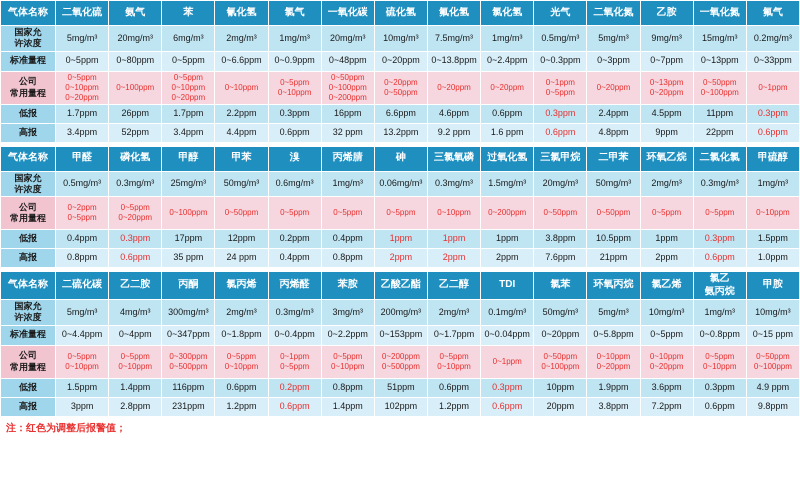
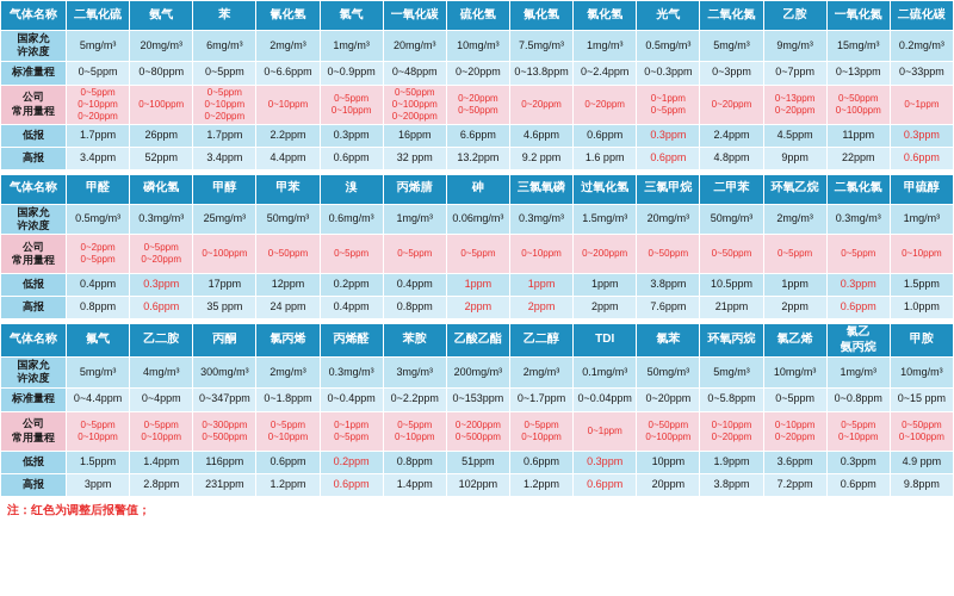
- 气体名称	二氧化硫	氨气	苯	氰化氢	氯气	一氧化碳	硫化氢	氟化氢	氯化氢	光气	二氧化氮	乙胺	一氧化氮	氟气
+ 气体名称	二氧化硫	氨气	苯	氰化氢	氯气	一氧化碳	硫化氢	氟化氢	氯化氢	光气	二氧化氮	乙胺	一氧化氮	二硫化碳
  国家允许浓度	5mg/m³	20mg/m³	6mg/m³	2mg/m³	1mg/m³	20mg/m³	10mg/m³	7.5mg/m³	1mg/m³	0.5mg/m³	5mg/m³	9mg/m³	15mg/m³	0.2mg/m³
  标准量程	0~5ppm	0~80ppm	0~5ppm	0~6.6ppm	0~0.9ppm	0~48ppm	0~20ppm	0~13.8ppm	0~2.4ppm	0~0.3ppm	0~3ppm	0~7ppm	0~13ppm	0~33ppm
  公司常用量程	0~5ppm0~10ppm0~20ppm	0~100ppm	0~5ppm0~10ppm0~20ppm	0~10ppm	0~5ppm0~10ppm	0~50ppm0~100ppm0~200ppm	0~20ppm0~50ppm	0~20ppm	0~20ppm	0~1ppm0~5ppm	0~20ppm	0~13ppm0~20ppm	0~50ppm0~100ppm	0~1ppm
  低报	1.7ppm	26ppm	1.7ppm	2.2ppm	0.3ppm	16ppm	6.6ppm	4.6ppm	0.6ppm	0.3ppm	2.4ppm	4.5ppm	11ppm	0.3ppm
  高报	3.4ppm	52ppm	3.4ppm	4.4ppm	0.6ppm	32 ppm	13.2ppm	9.2 ppm	1.6 ppm	0.6ppm	4.8ppm	9ppm	22ppm	0.6ppm
  气体名称	甲醛	磷化氢	甲醇	甲苯	溴	丙烯腈	砷	三氯氧磷	过氧化氢	三氯甲烷	二甲苯	环氧乙烷	二氯化氯	甲硫醇
  国家允许浓度	0.5mg/m³	0.3mg/m³	25mg/m³	50mg/m³	0.6mg/m³	1mg/m³	0.06mg/m³	0.3mg/m³	1.5mg/m³	20mg/m³	50mg/m³	2mg/m³	0.3mg/m³	1mg/m³
  公司常用量程	0~2ppm0~5ppm	0~5ppm0~20ppm	0~100ppm	0~50ppm	0~5ppm	0~5ppm	0~5ppm	0~10ppm	0~200ppm	0~50ppm	0~50ppm	0~5ppm	0~5ppm	0~10ppm
  低报	0.4ppm	0.3ppm	17ppm	12ppm	0.2ppm	0.4ppm	1ppm	1ppm	1ppm	3.8ppm	10.5ppm	1ppm	0.3ppm	1.5ppm
  高报	0.8ppm	0.6ppm	35 ppm	24 ppm	0.4ppm	0.8ppm	2ppm	2ppm	2ppm	7.6ppm	21ppm	2ppm	0.6ppm	1.0ppm
- 气体名称	二硫化碳	乙二胺	丙酮	氯丙烯	丙烯醛	苯胺	乙酸乙酯	乙二醇	TDI	氯苯	环氧丙烷	氯乙烯	氯乙氨丙烷	甲胺
+ 气体名称	氟气	乙二胺	丙酮	氯丙烯	丙烯醛	苯胺	乙酸乙酯	乙二醇	TDI	氯苯	环氧丙烷	氯乙烯	氯乙氨丙烷	甲胺
  国家允许浓度	5mg/m³	4mg/m³	300mg/m³	2mg/m³	0.3mg/m³	3mg/m³	200mg/m³	2mg/m³	0.1mg/m³	50mg/m³	5mg/m³	10mg/m³	1mg/m³	10mg/m³
  标准量程	0~4.4ppm	0~4ppm	0~347ppm	0~1.8ppm	0~0.4ppm	0~2.2ppm	0~153ppm	0~1.7ppm	0~0.04ppm	0~20ppm	0~5.8ppm	0~5ppm	0~0.8ppm	0~15 ppm
  公司常用量程	0~5ppm0~10ppm	0~5ppm0~10ppm	0~300ppm0~500ppm	0~5ppm0~10ppm	0~1ppm0~5ppm	0~5ppm0~10ppm	0~200ppm0~500ppm	0~5ppm0~10ppm	0~1ppm	0~50ppm0~100ppm	0~10ppm0~20ppm	0~10ppm0~20ppm	0~5ppm0~10ppm	0~50ppm0~100ppm
  低报	1.5ppm	1.4ppm	116ppm	0.6ppm	0.2ppm	0.8ppm	51ppm	0.6ppm	0.3ppm	10ppm	1.9ppm	3.6ppm	0.3ppm	4.9 ppm
  高报	3ppm	2.8ppm	231ppm	1.2ppm	0.6ppm	1.4ppm	102ppm	1.2ppm	0.6ppm	20ppm	3.8ppm	7.2ppm	0.6ppm	9.8ppm
  注：红色为调整后报警值；
